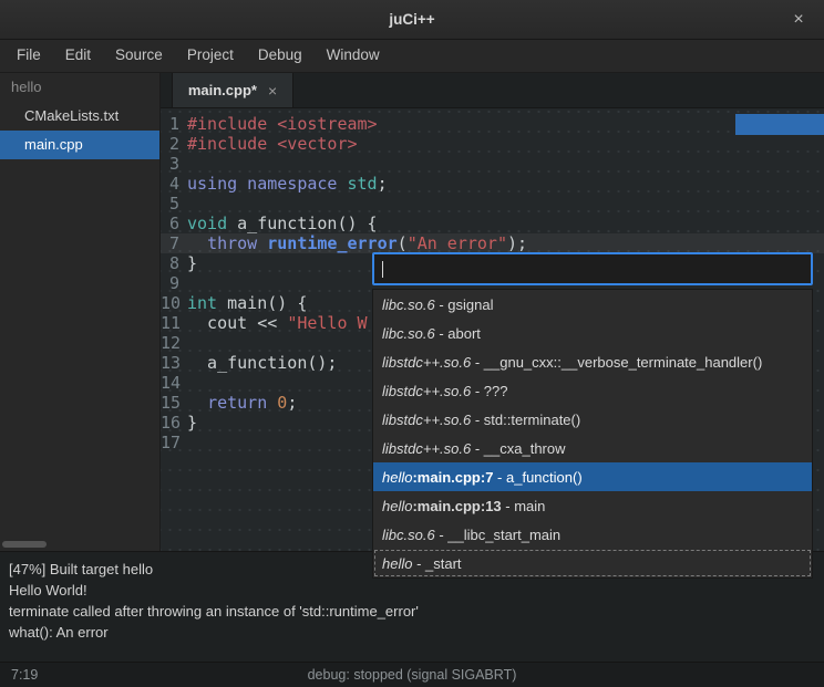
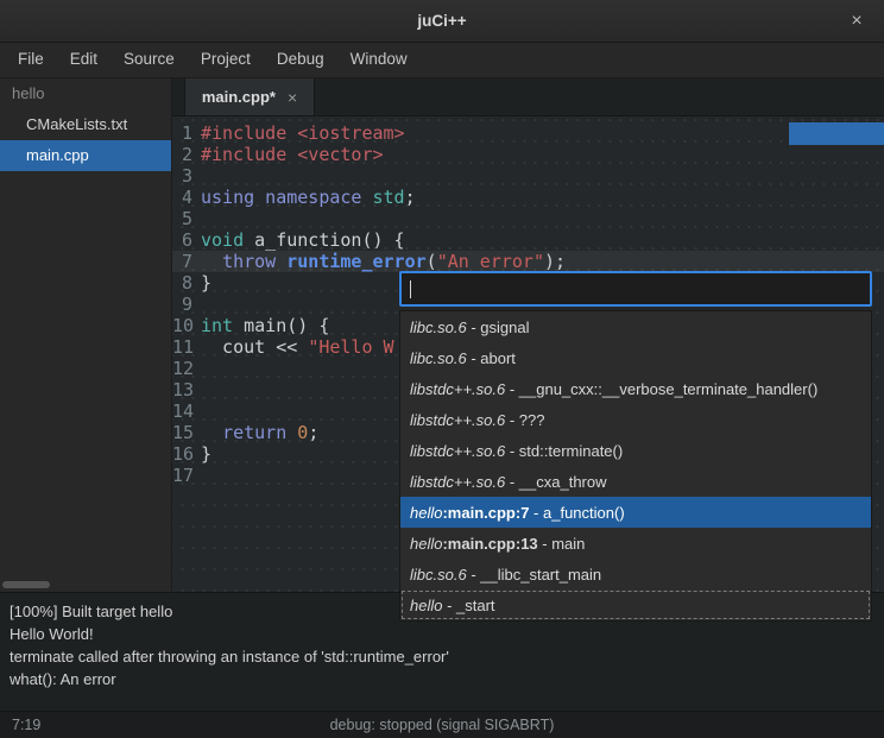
  juCi++
  ×
  File
  Edit
  Source
  Project
  Debug
  Window
  hello
  CMakeLists.txt
  main.cpp
  main.cpp*
  ×
  1
  #include <iostream>
  2
  #include <vector>
  3
  4
  using namespace std;
  5
  6
  void a_function() {
  7
  throw runtime_error("An error");
  8
  }
  9
  10
  int main() {
  11
  cout << "Hello W
  12
  13
- a_function();
  14
  15
  return 0;
  16
  }
  17
  libc.so.6
  -
  gsignal
  libc.so.6
  -
  abort
  libstdc++.so.6
  -
  __gnu_cxx::__verbose_terminate_handler()
  libstdc++.so.6
  -
  ???
  libstdc++.so.6
  -
  std::terminate()
  libstdc++.so.6
  -
  __cxa_throw
  hello
  :main.cpp:7
  -
  a_function()
  hello
  :main.cpp:13
  -
  main
  libc.so.6
  -
  __libc_start_main
  hello
  -
  _start
- [47%] Built target hello
+ [100%] Built target hello
  Hello World!
  terminate called after throwing an instance of 'std::runtime_error'
  what(): An error
  7:19
  debug: stopped (signal SIGABRT)
